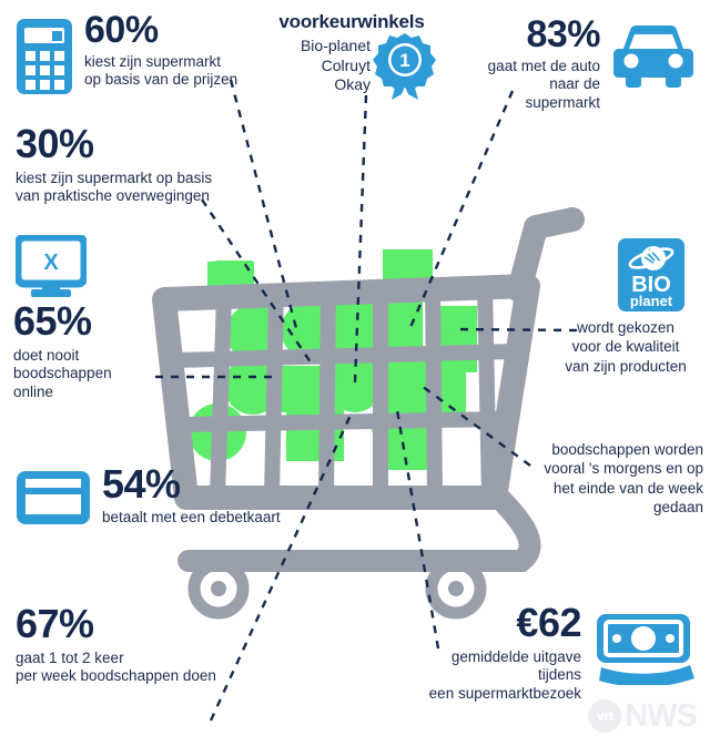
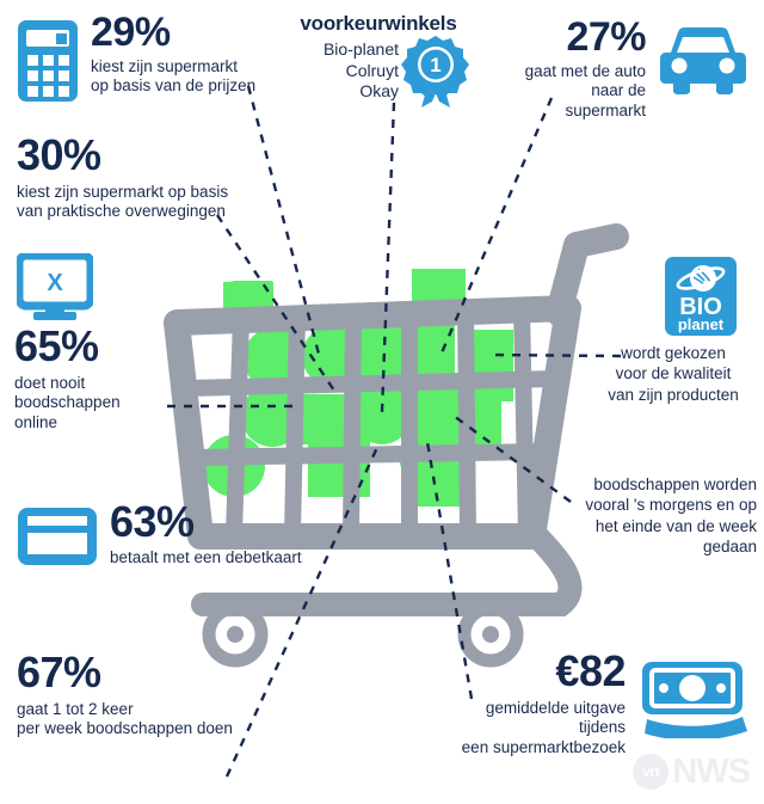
- 60%
+ 29%
  kiest zijn supermarkt
  op basis van de prijzen
  voorkeurwinkels
  Bio-planet
  Colruyt
  Okay
  1
- 83%
+ 27%
  gaat met de auto
  naar de supermarkt
  30%
  kiest zijn supermarkt op basis
  van praktische overwegingen
  X
  65%
  doet nooit
  boodschappen
  online
- 54%
+ 63%
  betaalt met een debetkaart
  67%
  gaat 1 tot 2 keer
  per week boodschappen doen
  BIO
  planet
  wordt gekozen
  voor de kwaliteit
  van zijn producten
  boodschappen worden
  vooral 's morgens en op
  het einde van de week
  gedaan
- €62
+ €82
  gemiddelde uitgave tijdens
  een supermarktbezoek
